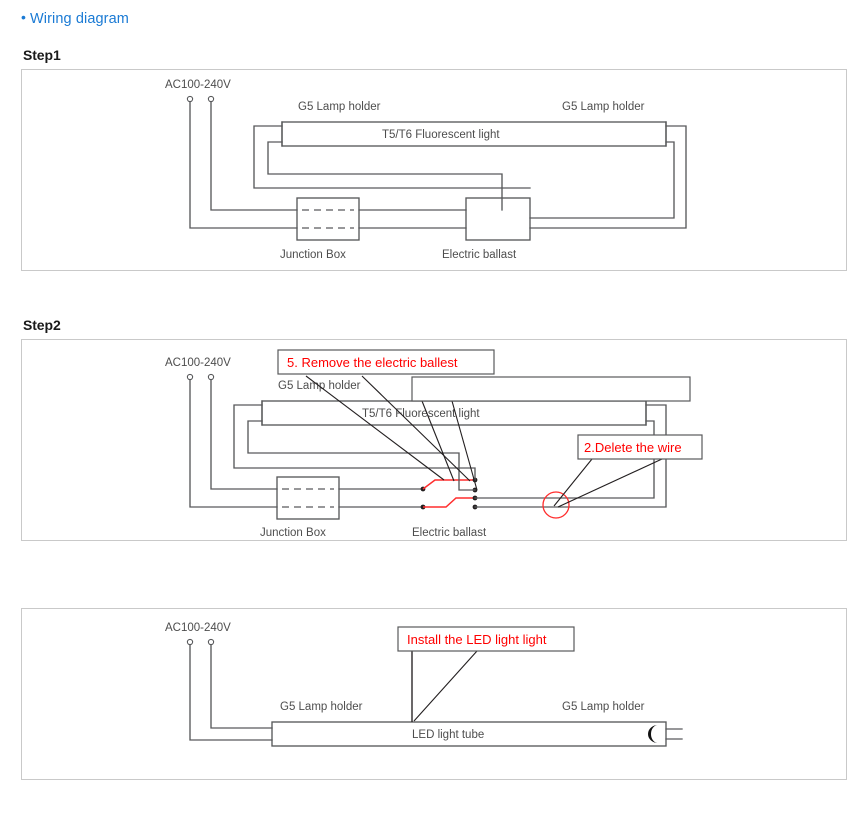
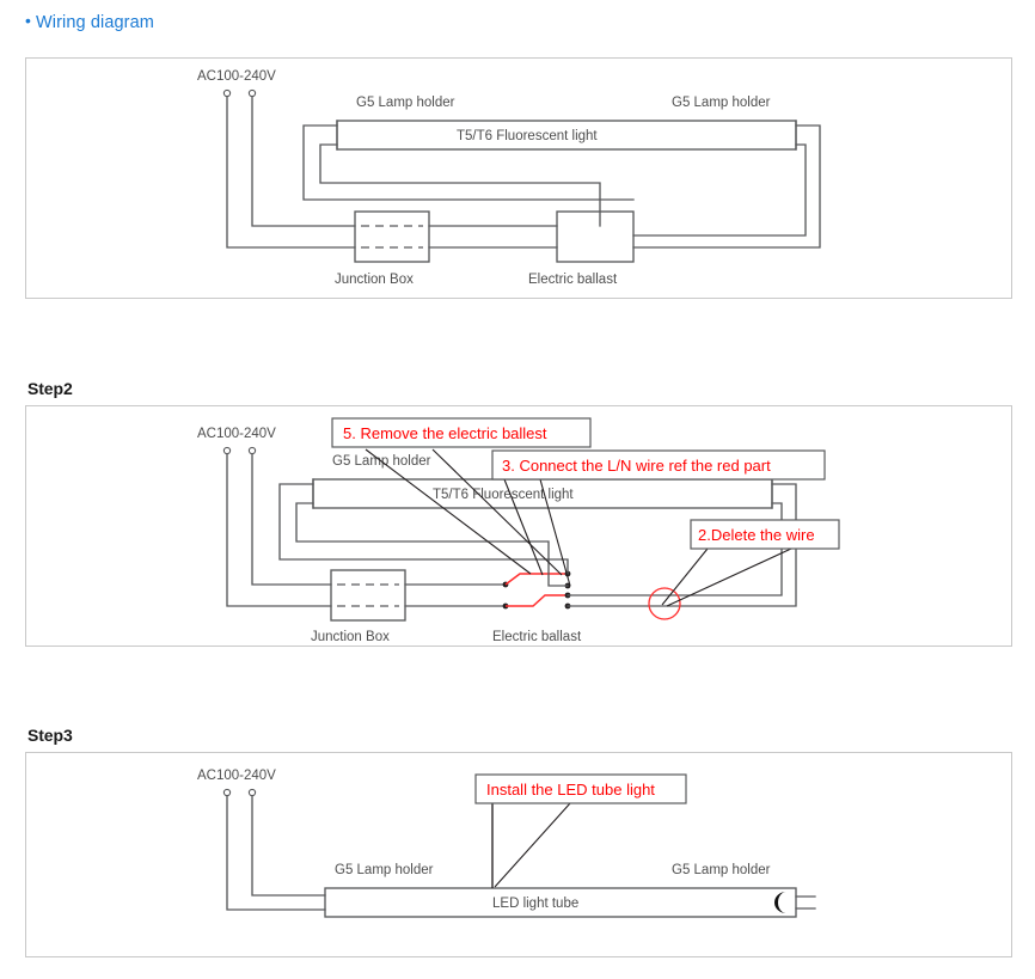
  • Wiring diagram
- Step1
  AC100-240V
  Junction Box
  Electric ballast
  T5/T6 Fluorescent light
  G5 Lamp holder
  G5 Lamp holder
  Step2
  AC100-240V
  Junction Box
  Electric ballast
  T5/T6 Fluorescent light
  G5 Lamp holder
  5. Remove the electric ballest
+ 3. Connect the L/N wire ref the red part
  2.Delete the wire
+ Step3
  AC100-240V
  LED light tube
  G5 Lamp holder
  G5 Lamp holder
- Install the LED light light
+ Install the LED tube light
